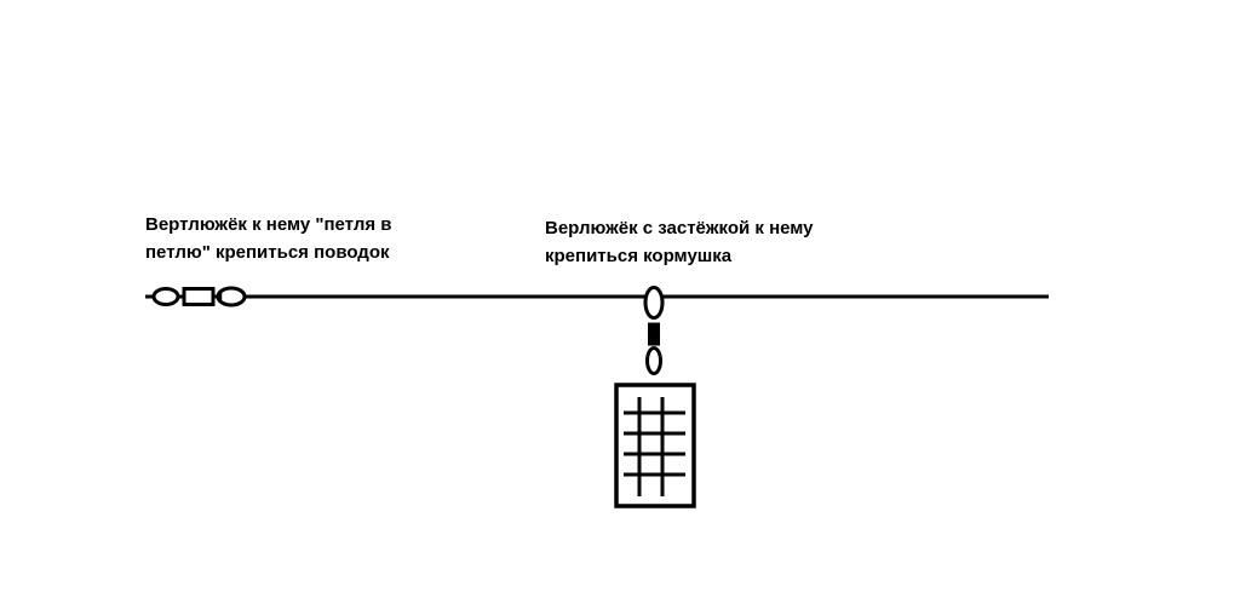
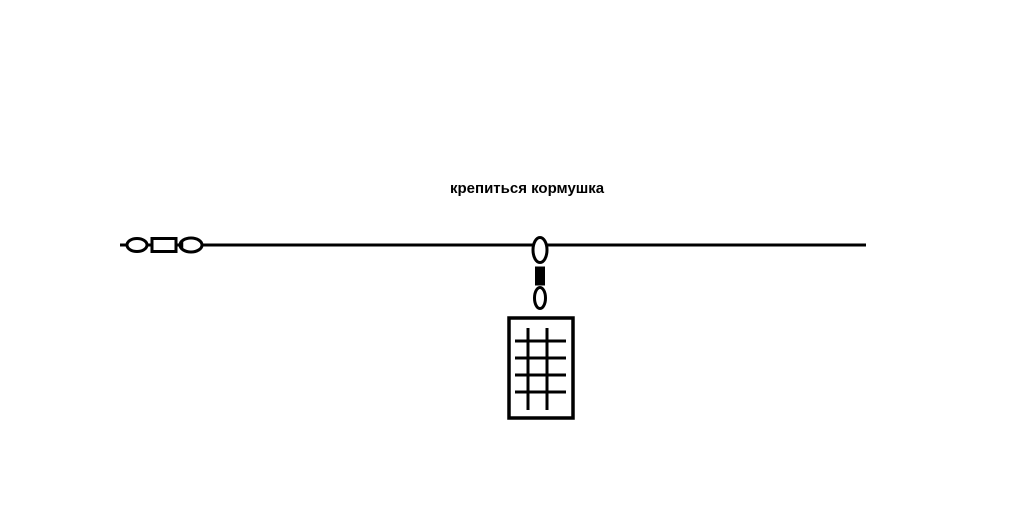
- Вертлюжёк к нему "петля в
- петлю" крепиться поводок
- Верлюжёк с застёжкой к нему
  крепиться кормушка
